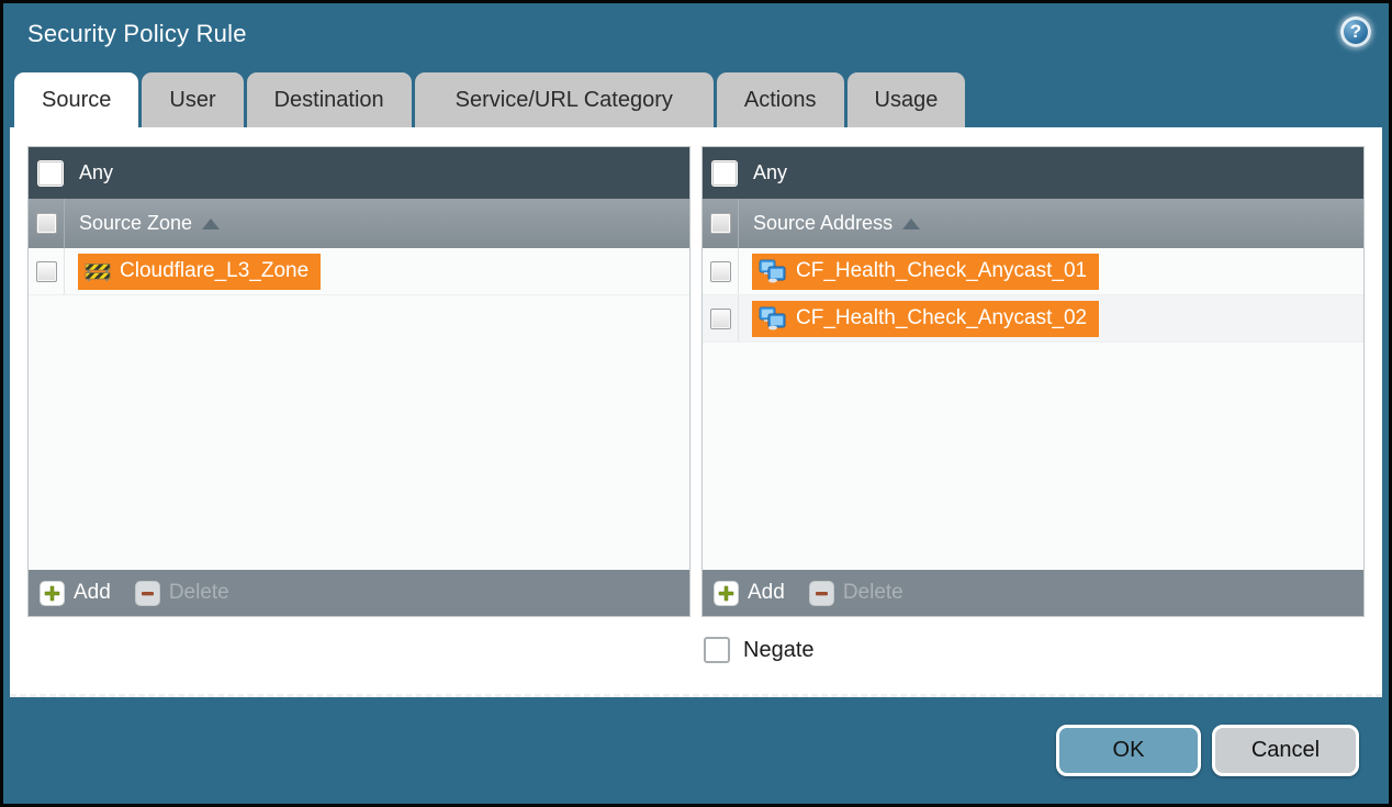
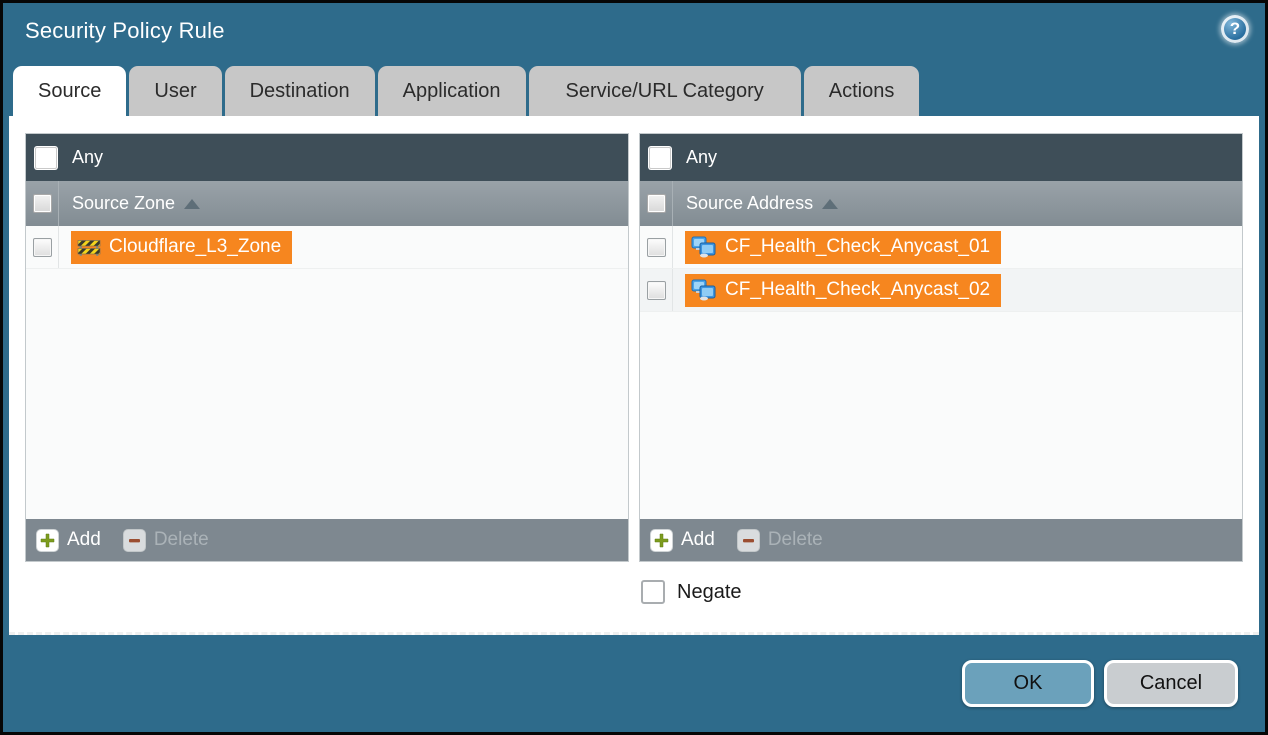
  Security Policy Rule
  ?
  Source
  User
  Destination
+ Application
  Service/URL Category
  Actions
- Usage
  Any
  Source Zone
  Cloudflare_L3_Zone
  Add
  Delete
  Any
  Source Address
  CF_Health_Check_Anycast_01
  CF_Health_Check_Anycast_02
  Add
  Delete
  Negate
  OK
  Cancel
